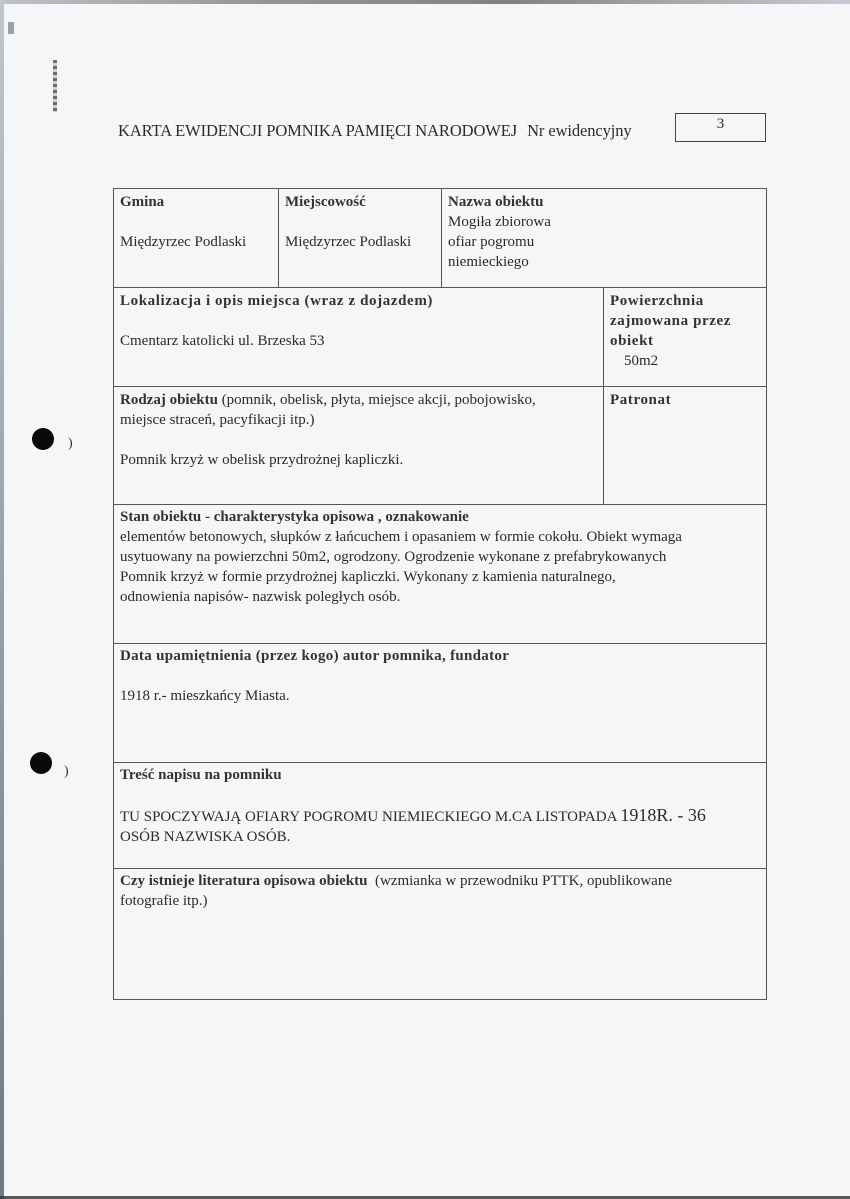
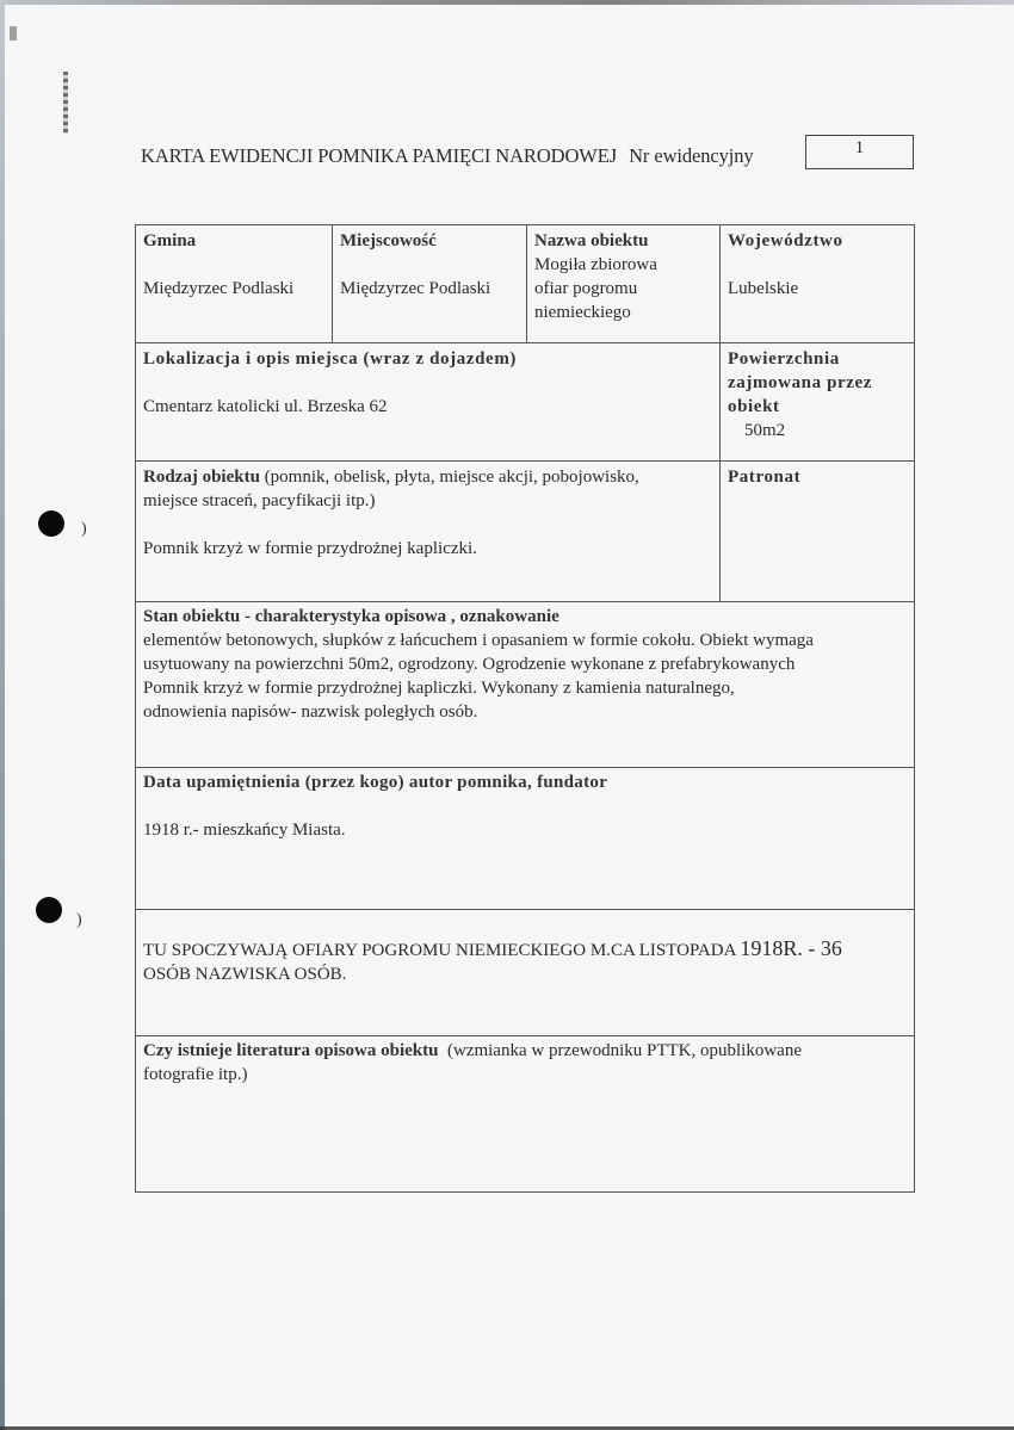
  )
  )
  KARTA EWIDENCJI POMNIKA PAMIĘCI NARODOWEJ Nr ewidencyjny
- 3
+ 1
  Gmina
  Międzyrzec Podlaski
  Miejscowość
  Międzyrzec Podlaski
  Nazwa obiektu
  Mogiła zbiorowa
  ofiar pogromu
  niemieckiego
+ Województwo
+ Lubelskie
  Lokalizacja i opis miejsca (wraz z dojazdem)
- Cmentarz katolicki ul. Brzeska 53
+ Cmentarz katolicki ul. Brzeska 62
  Powierzchnia
  zajmowana przez
  obiekt
  50m2
  Rodzaj obiektu (pomnik, obelisk, płyta, miejsce akcji, pobojowisko,
  miejsce straceń, pacyfikacji itp.)
- Pomnik krzyż w obelisk przydrożnej kapliczki.
+ Pomnik krzyż w formie przydrożnej kapliczki.
  Patronat
  Stan obiektu - charakterystyka opisowa , oznakowanie
  elementów betonowych, słupków z łańcuchem i opasaniem w formie cokołu. Obiekt wymaga
  usytuowany na powierzchni 50m2, ogrodzony. Ogrodzenie wykonane z prefabrykowanych
  Pomnik krzyż w formie przydrożnej kapliczki. Wykonany z kamienia naturalnego,
  odnowienia napisów- nazwisk poległych osób.
  Data upamiętnienia (przez kogo) autor pomnika, fundator
  1918 r.- mieszkańcy Miasta.
- Treść napisu na pomniku
  TU SPOCZYWAJĄ OFIARY POGROMU NIEMIECKIEGO M.CA LISTOPADA 1918R. - 36
  OSÓB NAZWISKA OSÓB.
  Czy istnieje literatura opisowa obiektu (wzmianka w przewodniku PTTK, opublikowane
  fotografie itp.)
